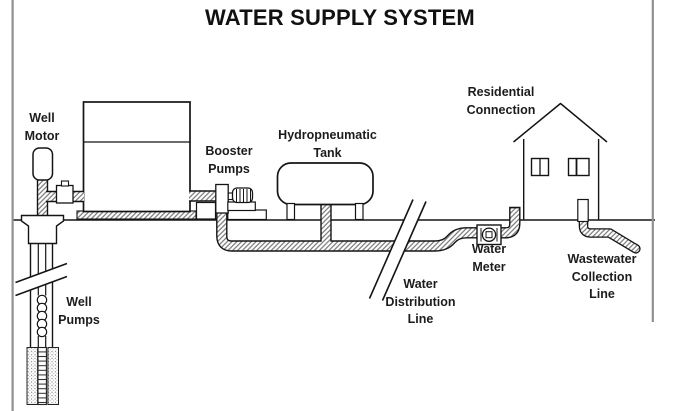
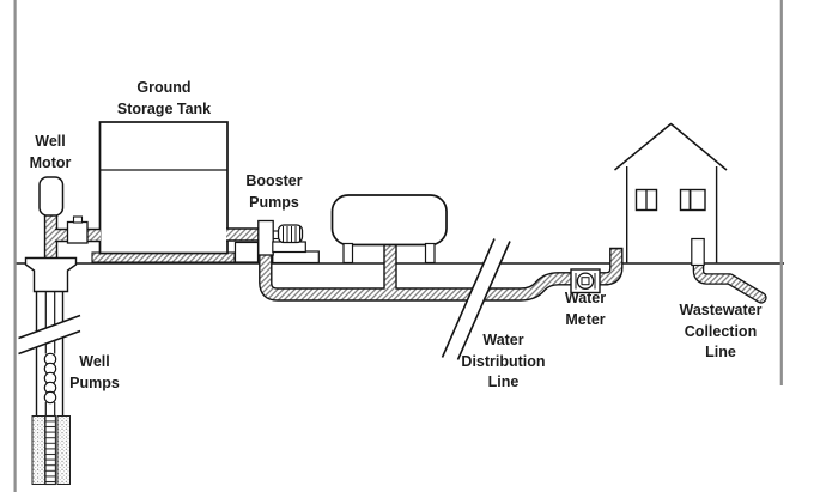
- WATER SUPPLY SYSTEM
  Well
  Motor
+ Ground
+ Storage Tank
  Booster
  Pumps
- Hydropneumatic
- Tank
- Residential
- Connection
  Water
  Meter
  Water
  Distribution
  Line
  Wastewater
  Collection
  Line
  Well
  Pumps
